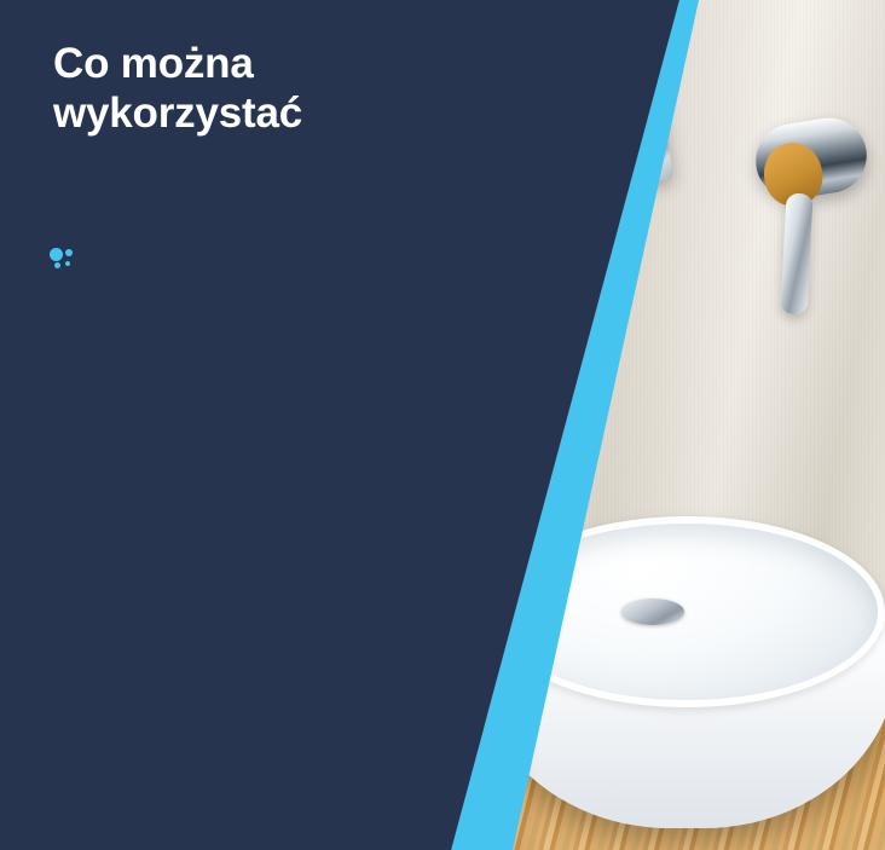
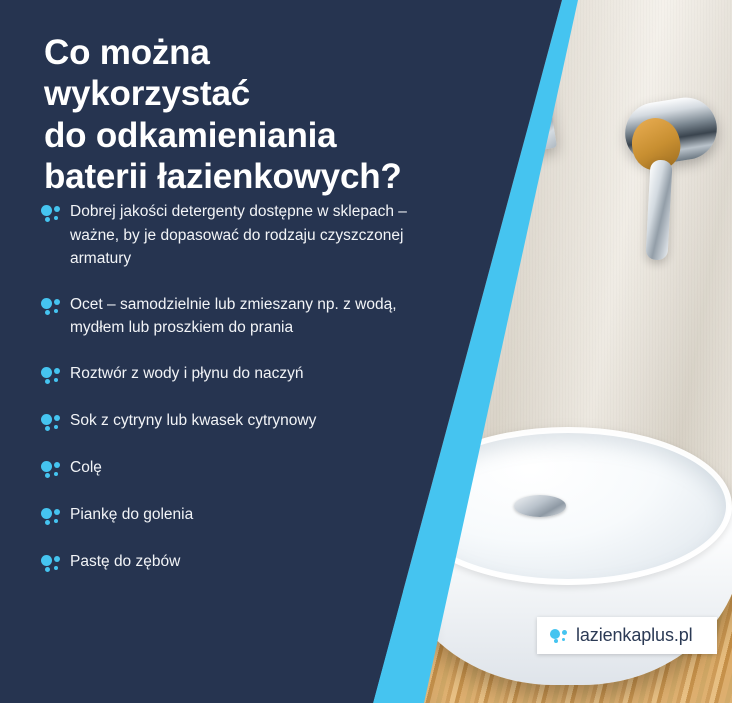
  Co można wykorzystać
+ do odkamieniania
+ baterii łazienkowych?
+ Dobrej jakości detergenty dostępne w sklepach – ważne, by je dopasować do rodzaju czyszczonej armatury
+ Ocet – samodzielnie lub zmieszany np. z wodą, mydłem lub proszkiem do prania
+ Roztwór z wody i płynu do naczyń
+ Sok z cytryny lub kwasek cytrynowy
+ Colę
+ Piankę do golenia
+ Pastę do zębów
+ lazienkaplus.pl
